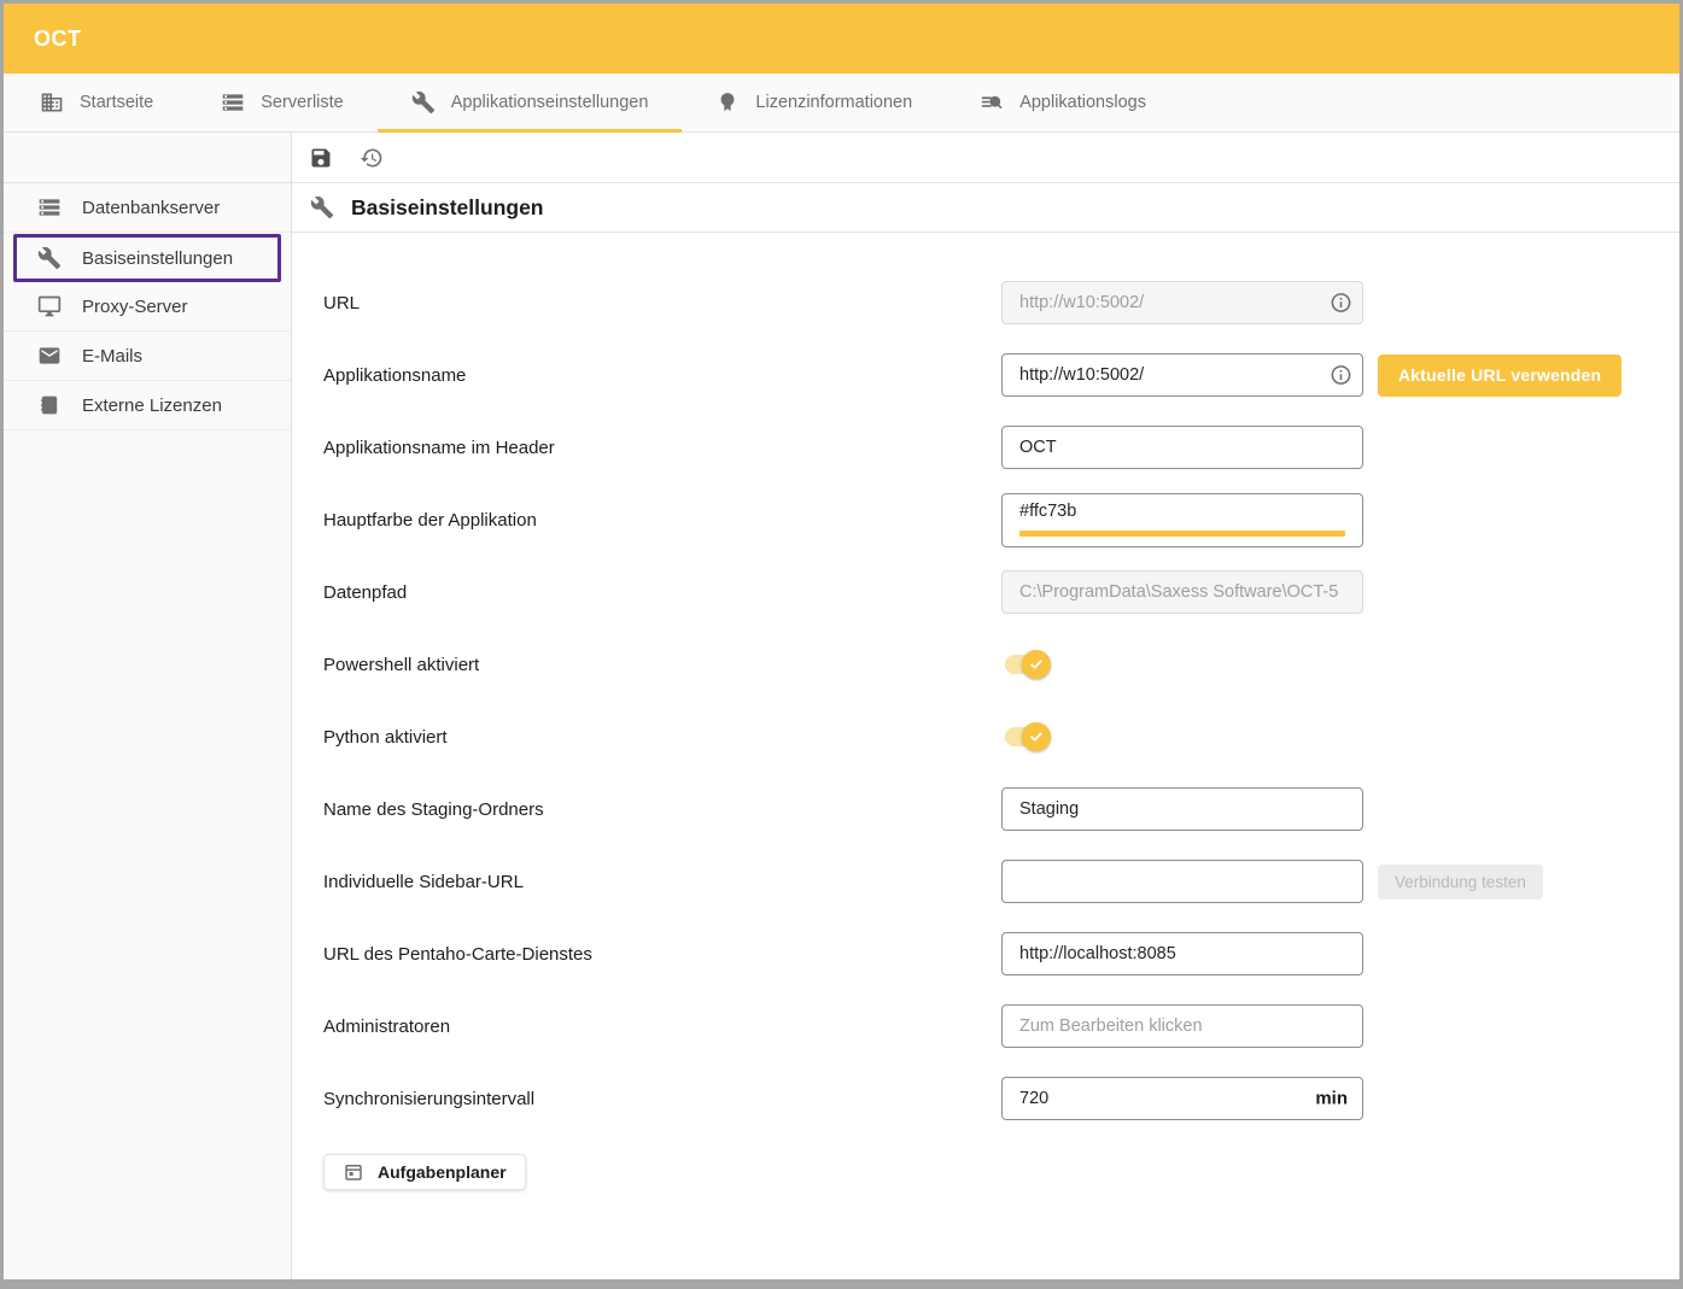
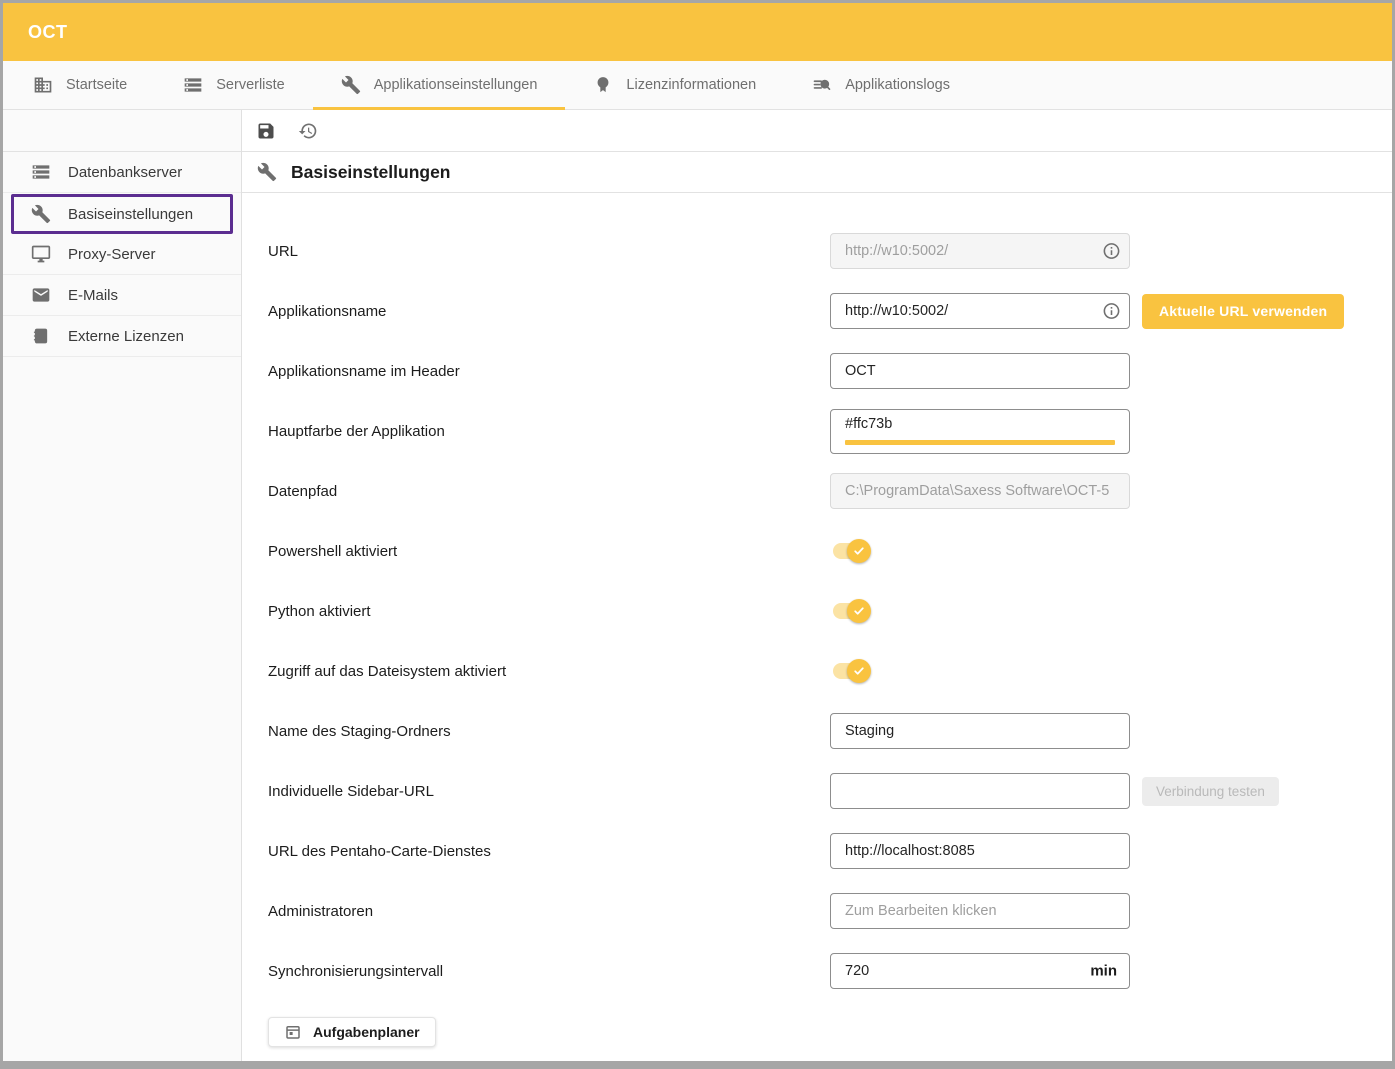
  OCT
  Startseite
  Serverliste
  Applikationseinstellungen
  Lizenzinformationen
  Applikationslogs
  Datenbankserver
  Basiseinstellungen
  Proxy-Server
  E-Mails
  Externe Lizenzen
  Basiseinstellungen
  URL
  http://w10:5002/
  Applikationsname
  http://w10:5002/
  Aktuelle URL verwenden
  Applikationsname im Header
  OCT
  Hauptfarbe der Applikation
  #ffc73b
  Datenpfad
  C:\ProgramData\Saxess Software\OCT-5
  Powershell aktiviert
  Python aktiviert
+ Zugriff auf das Dateisystem aktiviert
  Name des Staging-Ordners
  Staging
  Individuelle Sidebar-URL
  Verbindung testen
  URL des Pentaho-Carte-Dienstes
  http://localhost:8085
  Administratoren
  Zum Bearbeiten klicken
  Synchronisierungsintervall
  720
  min
  Aufgabenplaner
